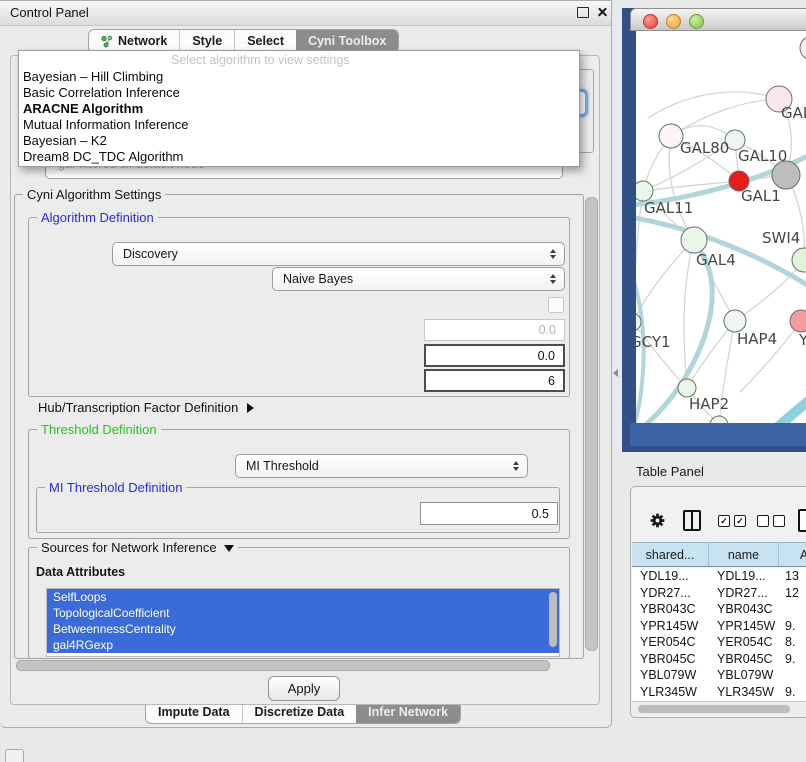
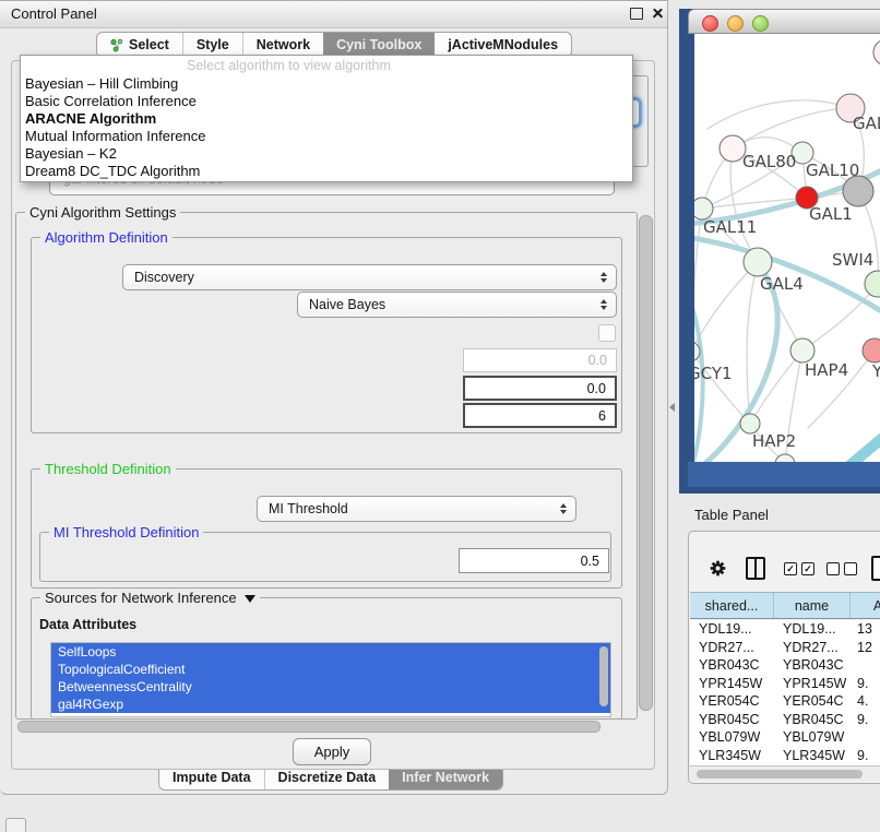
  Control Panel
- Network
+ Select
  Style
- Select
+ Network
  Cyni Toolbox
+ jActiveMNodules
- Select algorithm to view settings
+ Select algorithm to view algorithm
  Bayesian – Hill Climbing
  Basic Correlation Inference
  ARACNE Algorithm
  Mutual Information Inference
  Bayesian – K2
  Dream8 DC_TDC Algorithm
  Cyni Algorithm Settings
  Algorithm Definition
  Discovery
  Naive Bayes
  0.0
  0.0
  6
- Hub/Transcription Factor Definition
  Threshold Definition
  MI Threshold
  MI Threshold Definition
  0.5
  Sources for Network Inference
  Data Attributes
  SelfLoops
  TopologicalCoefficient
  BetweennessCentrality
  gal4RGexp
  Apply
  Impute Data
  Discretize Data
  Infer Network
  GAL80
  GAL10
  GAL1
  GAL11
  GAL4
  SWI4
  GCY1
  HAP4
  Y
  HAP2
  Table Panel
  ✓
  ✓
  shared...
  name
  A
  YDL19...
  YDL19...
  13
  YDR27...
  YDR27...
  12
  YBR043C
  YBR043C
  YPR145W
  YPR145W
  9.
  YER054C
  YER054C
- 8.
+ 4.
  YBR045C
  YBR045C
  9.
  YBL079W
  YBL079W
  YLR345W
  YLR345W
  9.
